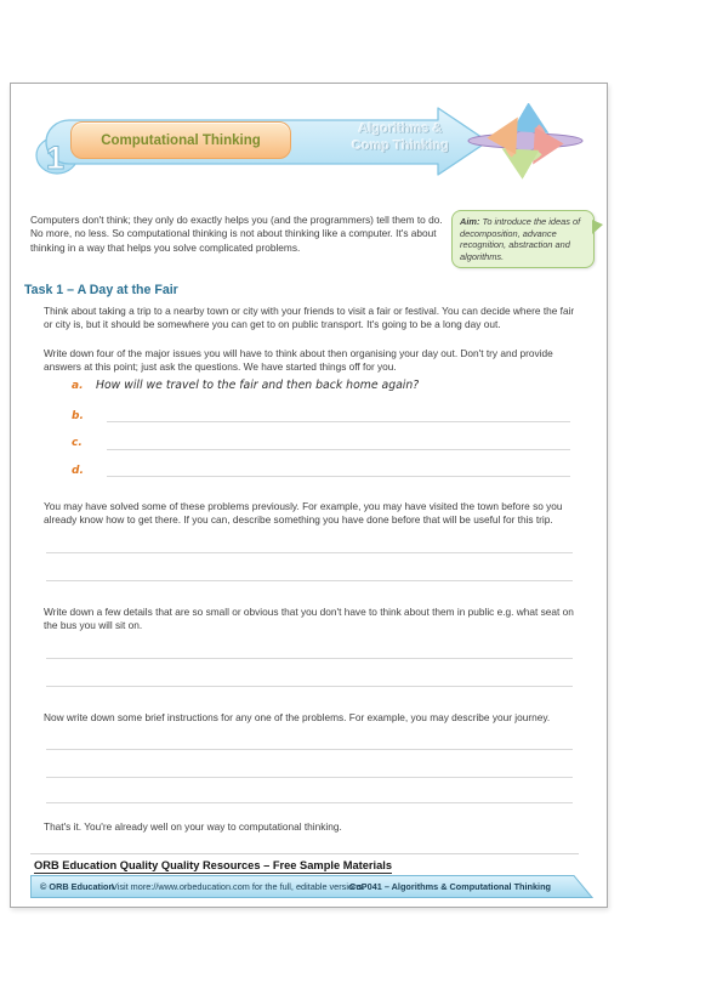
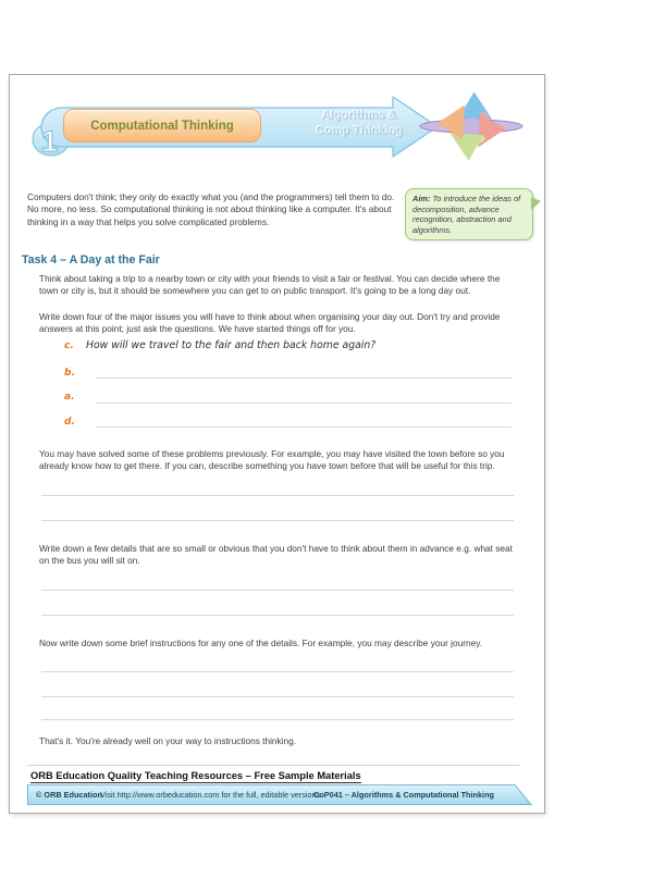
  1
  Computational Thinking
  Algorithms &
  Comp Thinking
- Computers don't think; they only do exactly helps you (and the programmers) tell them to do. No more, no less. So computational thinking is not about thinking like a computer. It's about thinking in a way that helps you solve complicated problems.
+ Computers don't think; they only do exactly what you (and the programmers) tell them to do. No more, no less. So computational thinking is not about thinking like a computer. It's about thinking in a way that helps you solve complicated problems.
  Aim: To introduce the ideas of decomposition, advance recognition, abstraction and algorithms.
- Task 1 – A Day at the Fair
+ Task 4 – A Day at the Fair
- Think about taking a trip to a nearby town or city with your friends to visit a fair or festival. You can decide where the fair or city is, but it should be somewhere you can get to on public transport. It's going to be a long day out.
+ Think about taking a trip to a nearby town or city with your friends to visit a fair or festival. You can decide where the town or city is, but it should be somewhere you can get to on public transport. It's going to be a long day out.
- Write down four of the major issues you will have to think about then organising your day out. Don't try and provide answers at this point; just ask the questions. We have started things off for you.
+ Write down four of the major issues you will have to think about when organising your day out. Don't try and provide answers at this point; just ask the questions. We have started things off for you.
- a.
+ c.
  How will we travel to the fair and then back home again?
  b.
- c.
+ a.
  d.
- You may have solved some of these problems previously. For example, you may have visited the town before so you already know how to get there. If you can, describe something you have done before that will be useful for this trip.
+ You may have solved some of these problems previously. For example, you may have visited the town before so you already know how to get there. If you can, describe something you have town before that will be useful for this trip.
- Write down a few details that are so small or obvious that you don't have to think about them in public e.g. what seat on the bus you will sit on.
+ Write down a few details that are so small or obvious that you don't have to think about them in advance e.g. what seat on the bus you will sit on.
- Now write down some brief instructions for any one of the problems. For example, you may describe your journey.
+ Now write down some brief instructions for any one of the details. For example, you may describe your journey.
- That's it. You're already well on your way to computational thinking.
+ That's it. You're already well on your way to instructions thinking.
- ORB Education Quality Quality Resources – Free Sample Materials
+ ORB Education Quality Teaching Resources – Free Sample Materials
  © ORB Education
- Visit more://www.orbeducation.com for the full, editable versions.
+ Visit http://www.orbeducation.com for the full, editable versions.
  CoP041 – Algorithms & Computational Thinking
